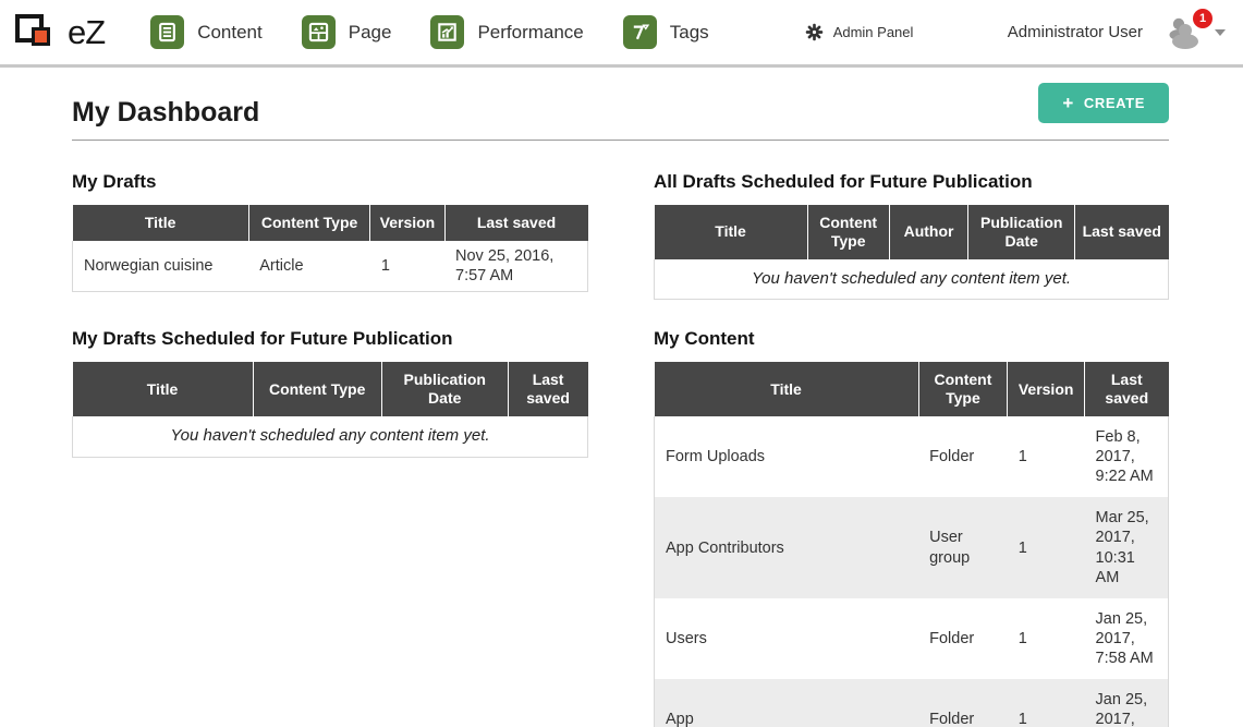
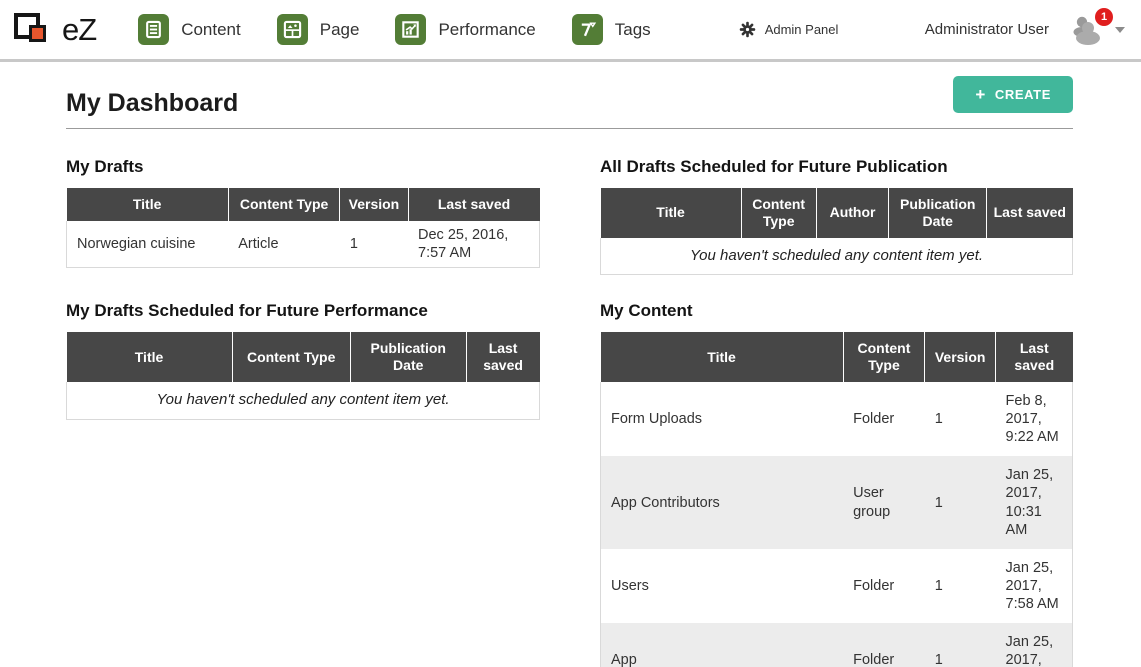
  eZ
  Content
  Page
  Performance
  Tags
  Admin Panel
  Administrator User
  1
  My Dashboard
  +
  CREATE
  My Drafts
  Title	Content Type	Version	Last saved
- Norwegian cuisine	Article	1	Nov 25, 2016, 7:57 AM
+ Norwegian cuisine	Article	1	Dec 25, 2016, 7:57 AM
  All Drafts Scheduled for Future Publication
  Title	Content Type	Author	Publication Date	Last saved
  You haven't scheduled any content item yet.
- My Drafts Scheduled for Future Publication
+ My Drafts Scheduled for Future Performance
  Title	Content Type	Publication Date	Last saved
  You haven't scheduled any content item yet.
  My Content
  Title	Content Type	Version	Last saved
  Form Uploads	Folder	1	Feb 8, 2017, 9:22 AM
- App Contributors	User group	1	Mar 25, 2017, 10:31 AM
+ App Contributors	User group	1	Jan 25, 2017, 10:31 AM
  Users	Folder	1	Jan 25, 2017, 7:58 AM
  App	Folder	1	Jan 25, 2017,
